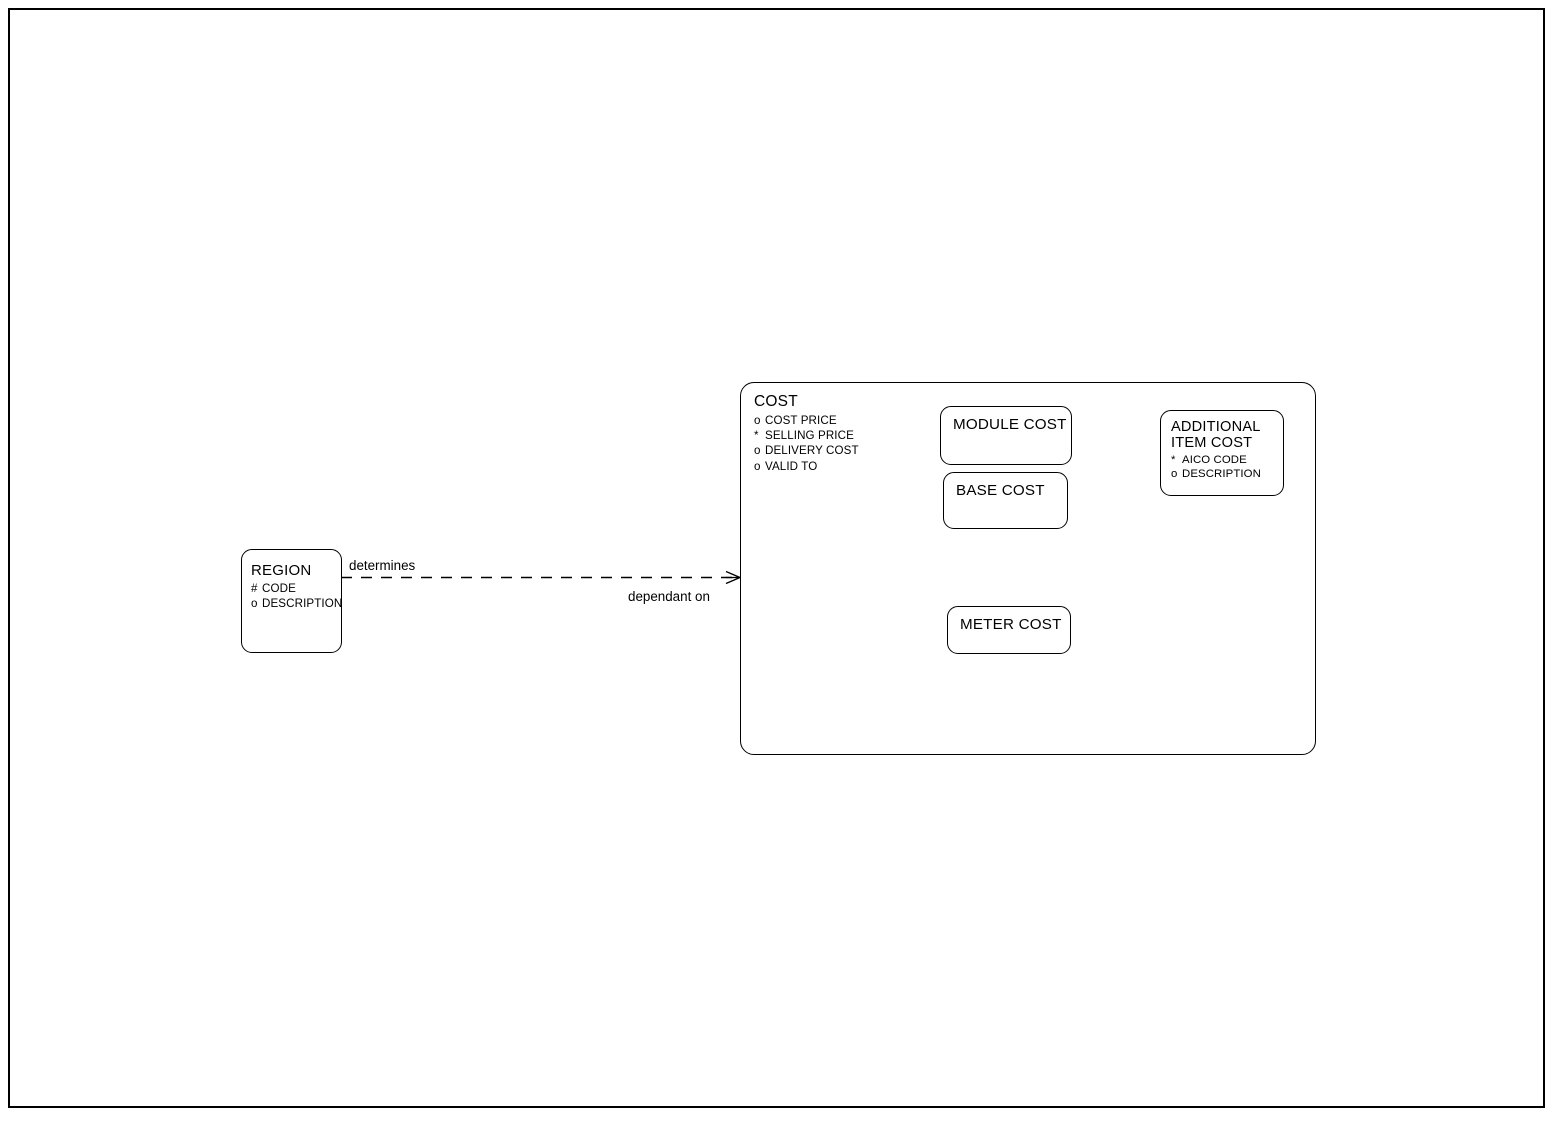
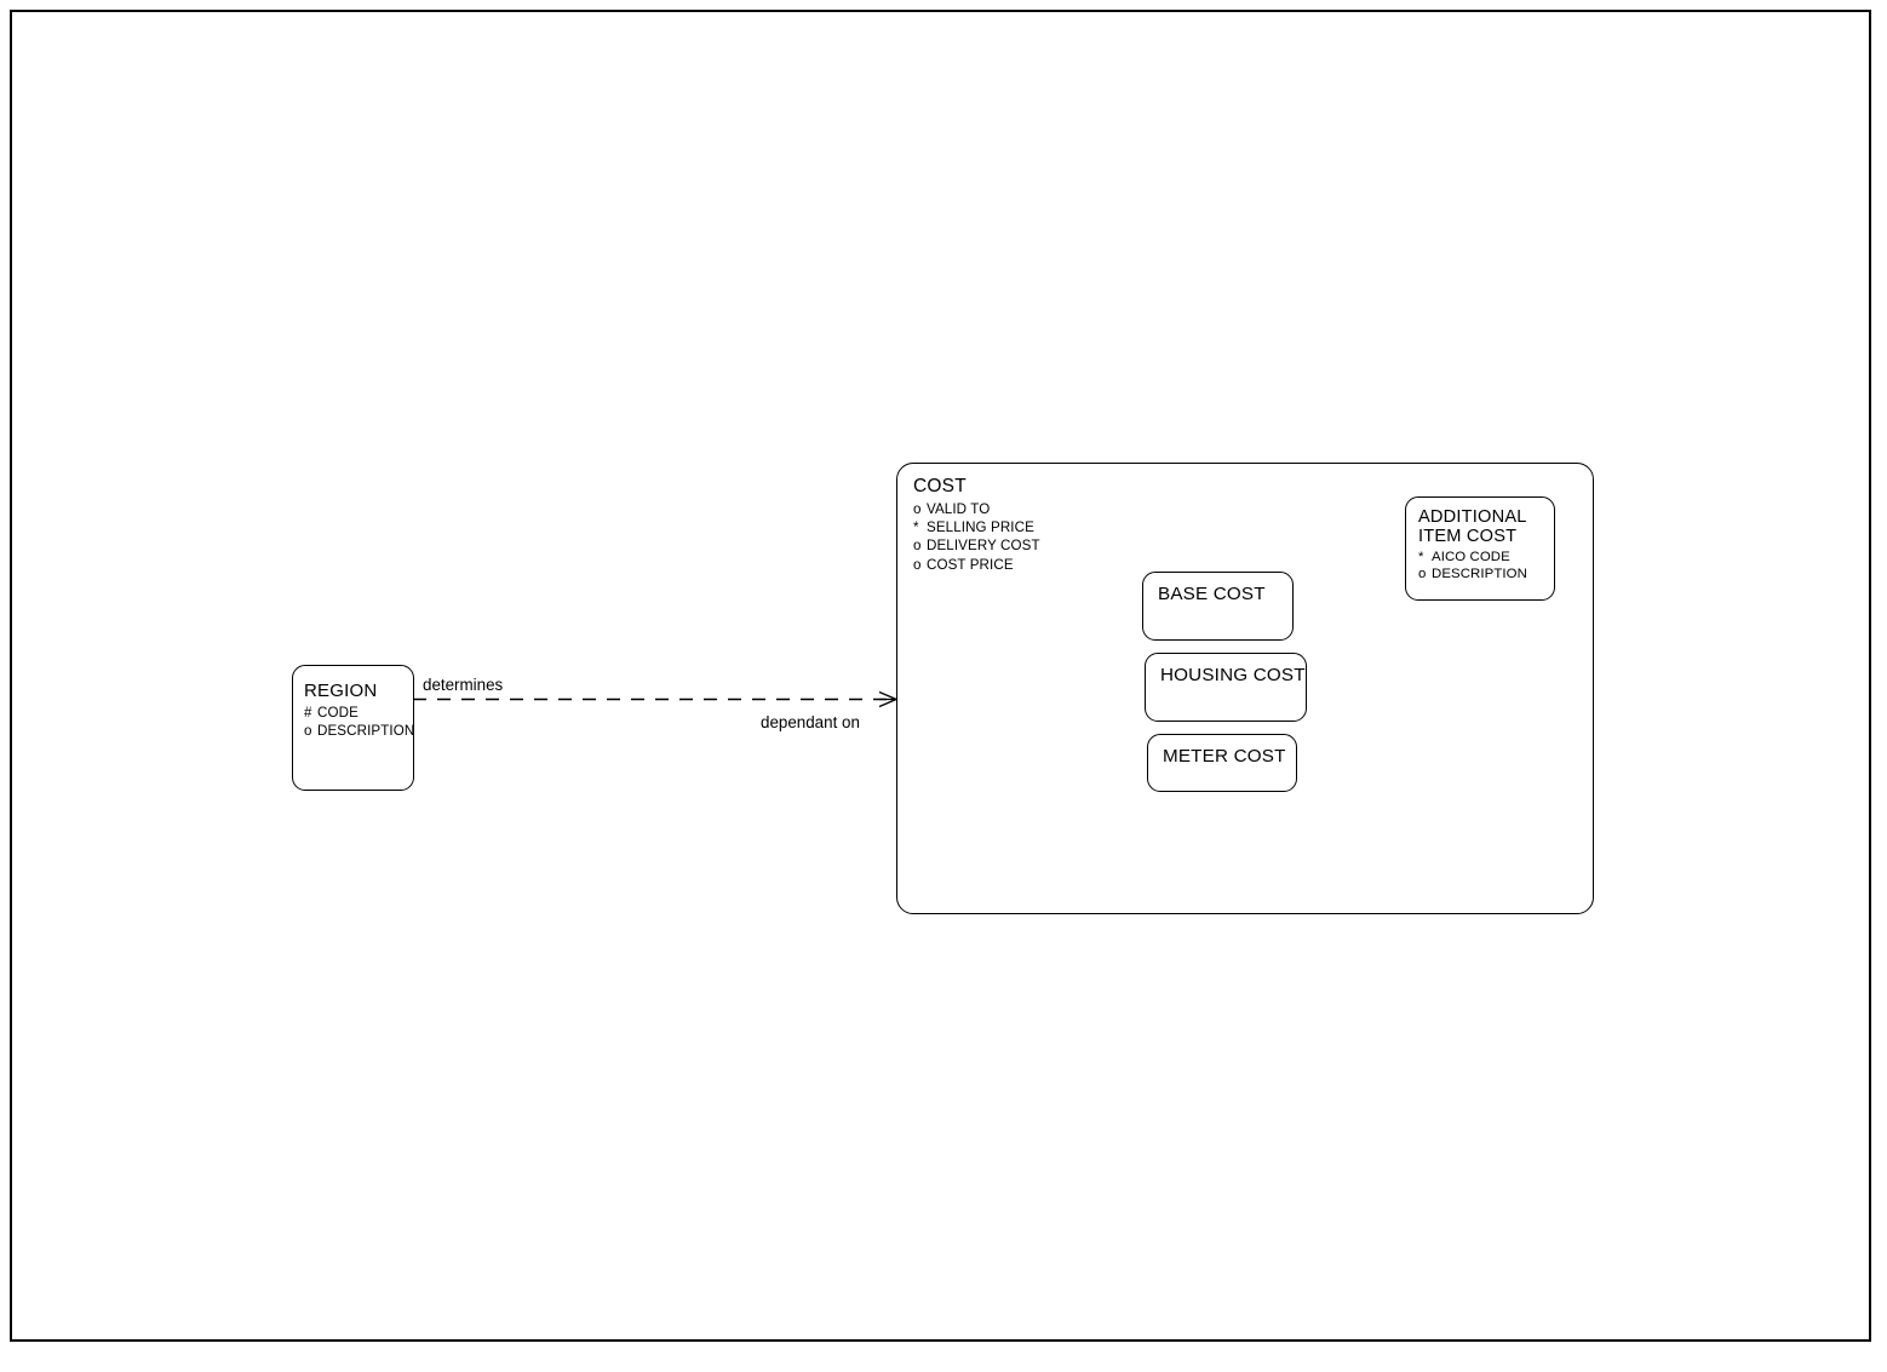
  REGION
  # CODE
  o DESCRIPTION
  determines
  dependant on
  COST
- o COST PRICE
+ o VALID TO
  * SELLING PRICE
  o DELIVERY COST
- o VALID TO
+ o COST PRICE
- MODULE COST
  BASE COST
+ HOUSING COST
  METER COST
  ADDITIONAL
  ITEM COST
  * AICO CODE
  o DESCRIPTION
